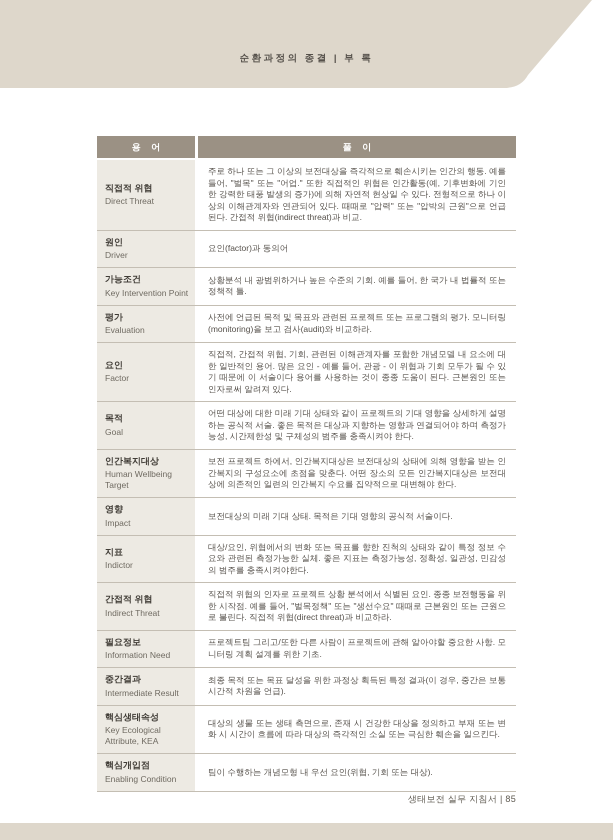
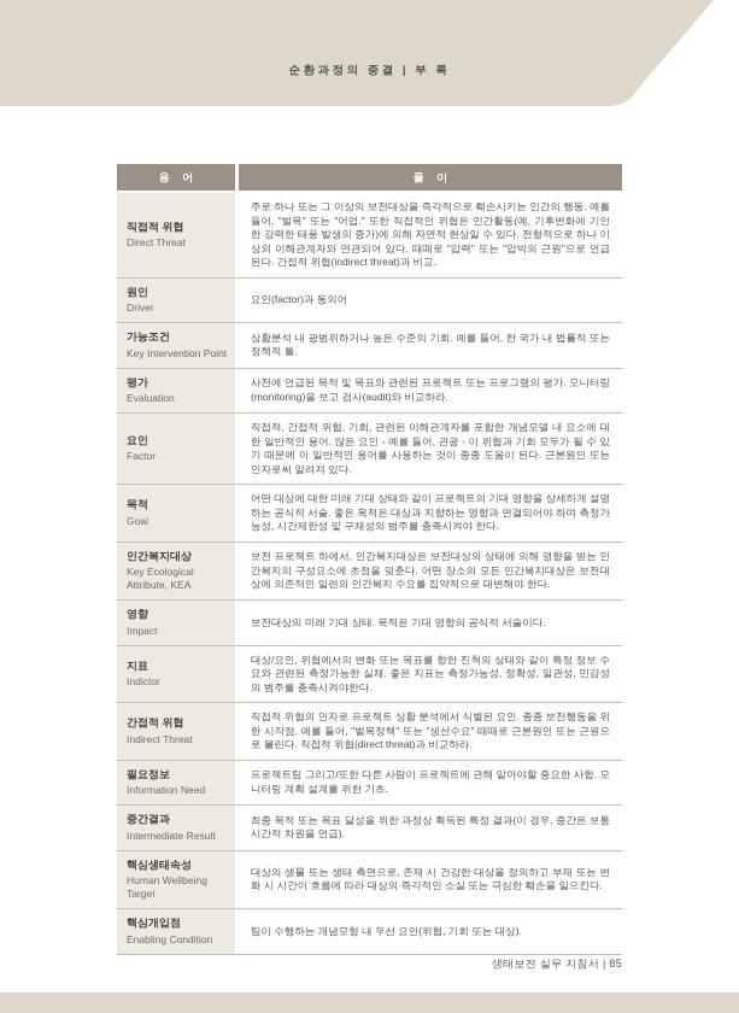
  순환과정의 종결 | 부 록
  용 어
  풀 이
  직접적 위협
  Direct Threat
  주로 하나 또는 그 이상의 보전대상을 즉각적으로 훼손시키는 인간의 행동. 예를 들어, "벌목" 또는 "어업." 또한 직접적인 위협은 인간활동(예, 기후변화에 기인한 강력한 태풍 발생의 증가)에 의해 자연적 현상일 수 있다. 전형적으로 하나 이상의 이해관계자와 연관되어 있다. 때때로 "압력" 또는 "압박의 근원"으로 언급된다. 간접적 위협(indirect threat)과 비교.
  원인
  Driver
  요인(factor)과 동의어
  가능조건
  Key Intervention Point
  상황분석 내 광범위하거나 높은 수준의 기회. 예를 들어, 한 국가 내 법률적 또는 정책적 틀.
  평가
  Evaluation
  사전에 언급된 목적 및 목표와 관련된 프로젝트 또는 프로그램의 평가. 모니터링(monitoring)을 보고 검사(audit)와 비교하라.
  요인
  Factor
- 직접적, 간접적 위협, 기회, 관련된 이해관계자를 포함한 개념모델 내 요소에 대한 일반적인 용어. 많은 요인 - 예를 들어, 관광 - 이 위협과 기회 모두가 될 수 있기 때문에 이 서술이다 용어를 사용하는 것이 종종 도움이 된다. 근본원인 또는 인자로써 알려져 있다.
+ 직접적, 간접적 위협, 기회, 관련된 이해관계자를 포함한 개념모델 내 요소에 대한 일반적인 용어. 많은 요인 - 예를 들어, 관광 - 이 위협과 기회 모두가 될 수 있기 때문에 이 일반적인 용어를 사용하는 것이 종종 도움이 된다. 근본원인 또는 인자로써 알려져 있다.
  목적
  Goal
  어떤 대상에 대한 미래 기대 상태와 같이 프로젝트의 기대 영향을 상세하게 설명하는 공식적 서술. 좋은 목적은 대상과 지향하는 영향과 연결되어야 하며 측정가능성, 시간제한성 및 구체성의 범주를 충족시켜야 한다.
  인간복지대상
- Human Wellbeing Target
+ Key Ecological Attribute, KEA
  보전 프로젝트 하에서, 인간복지대상은 보전대상의 상태에 의해 영향을 받는 인간복지의 구성요소에 초점을 맞춘다. 어떤 장소의 모든 인간복지대상은 보전대상에 의존적인 일련의 인간복지 수요를 집약적으로 대변해야 한다.
  영향
  Impact
  보전대상의 미래 기대 상태. 목적은 기대 영향의 공식적 서술이다.
  지표
  Indictor
  대상/요인, 위협에서의 변화 또는 목표를 향한 진척의 상태와 같이 특정 정보 수요와 관련된 측정가능한 실체. 좋은 지표는 측정가능성, 정확성, 일관성, 민감성의 범주를 충족시켜야한다.
  간접적 위협
  Indirect Threat
  직접적 위협의 인자로 프로젝트 상황 분석에서 식별된 요인. 종종 보전행동을 위한 시작점. 예를 들어, "벌목정책" 또는 "생선수요" 때때로 근본원인 또는 근원으로 불린다. 직접적 위협(direct threat)과 비교하라.
  필요정보
  Information Need
  프로젝트팀 그리고/또한 다른 사람이 프로젝트에 관해 알아야할 중요한 사항. 모니터링 계획 설계를 위한 기초.
  중간결과
  Intermediate Result
  최종 목적 또는 목표 달성을 위한 과정상 획득된 특정 결과(이 경우, 중간은 보통 시간적 차원을 언급).
  핵심생태속성
- Key Ecological Attribute, KEA
+ Human Wellbeing Target
  대상의 생물 또는 생태 측면으로, 존재 시 건강한 대상을 정의하고 부재 또는 변화 시 시간이 흐름에 따라 대상의 즉각적인 소실 또는 극심한 훼손을 일으킨다.
  핵심개입점
  Enabling Condition
  팀이 수행하는 개념모형 내 우선 요인(위협, 기회 또는 대상).
  생태보전 실무 지침서 | 85
